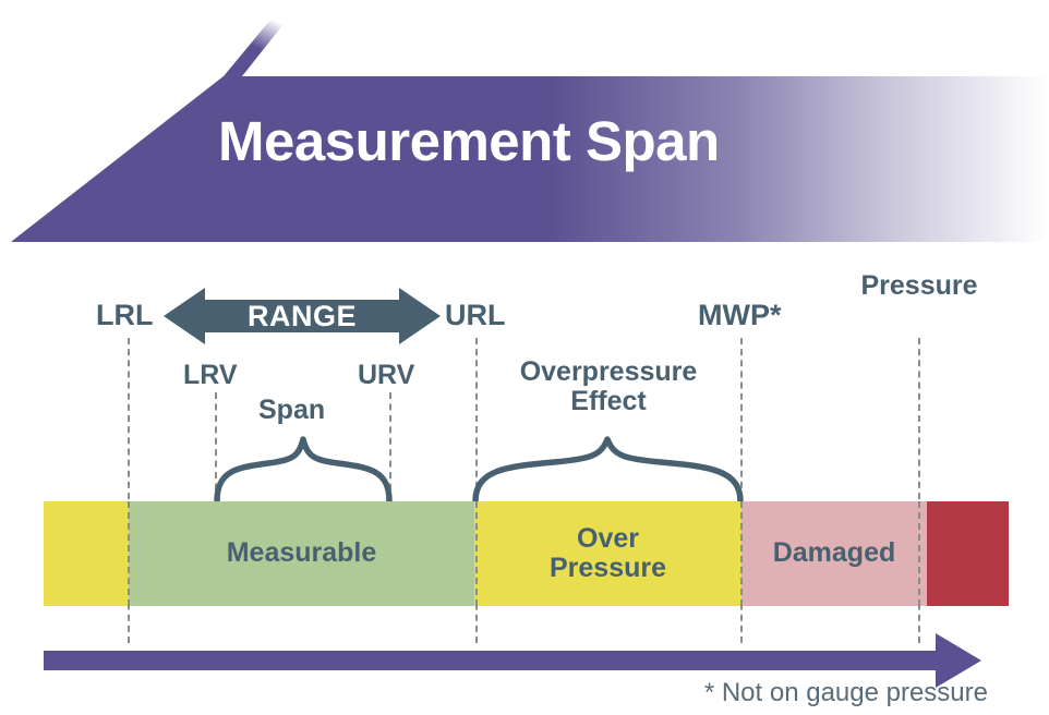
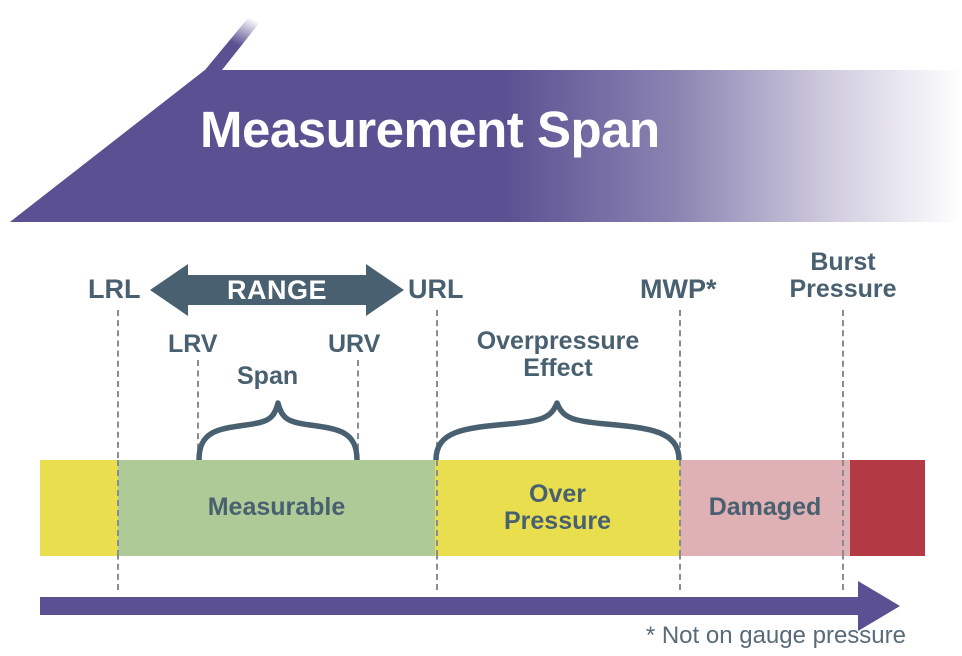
  Measurement Span
  LRL
  URL
  MWP*
+ Burst
  Pressure
  RANGE
  LRV
  URV
  Span
  Overpressure
  Effect
  Measurable
  Over
  Pressure
  Damaged
  * Not on gauge pressure
